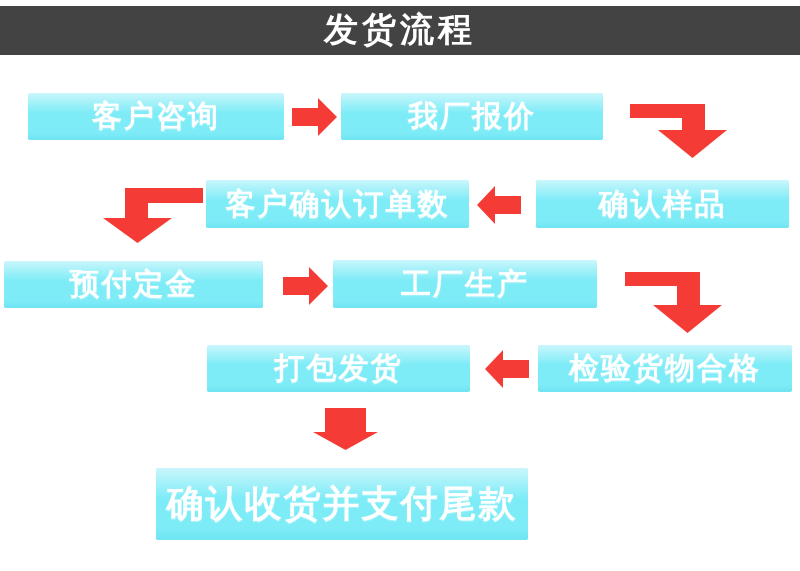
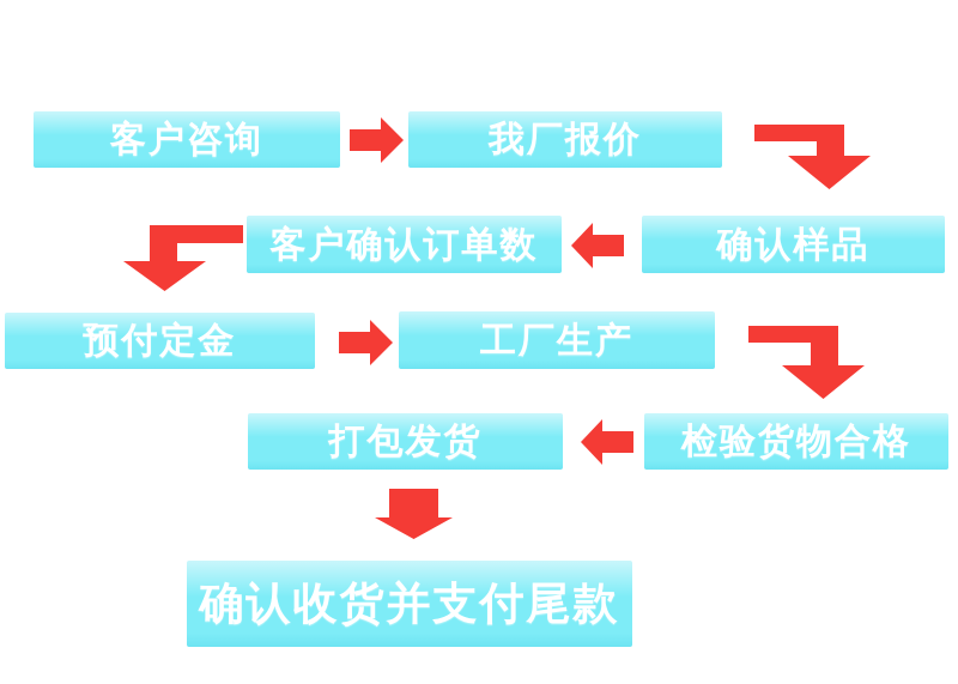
- 发货流程
  客户咨询
  我厂报价
  客户确认订单数
  确认样品
  预付定金
  工厂生产
  打包发货
  检验货物合格
  确认收货并支付尾款
